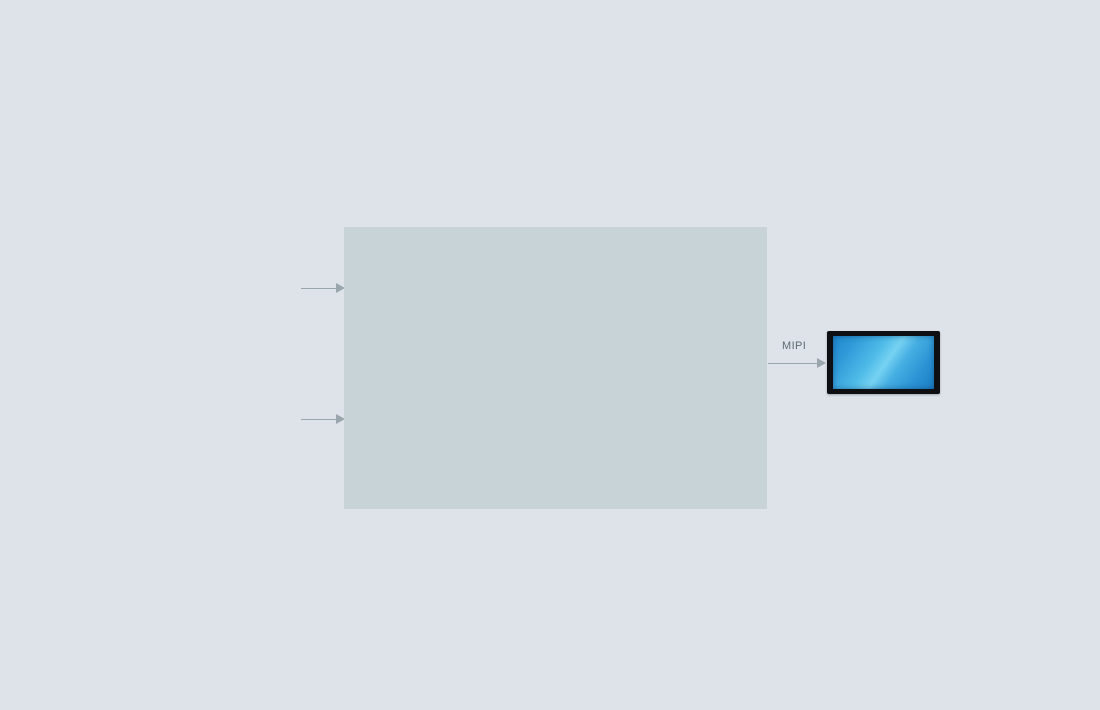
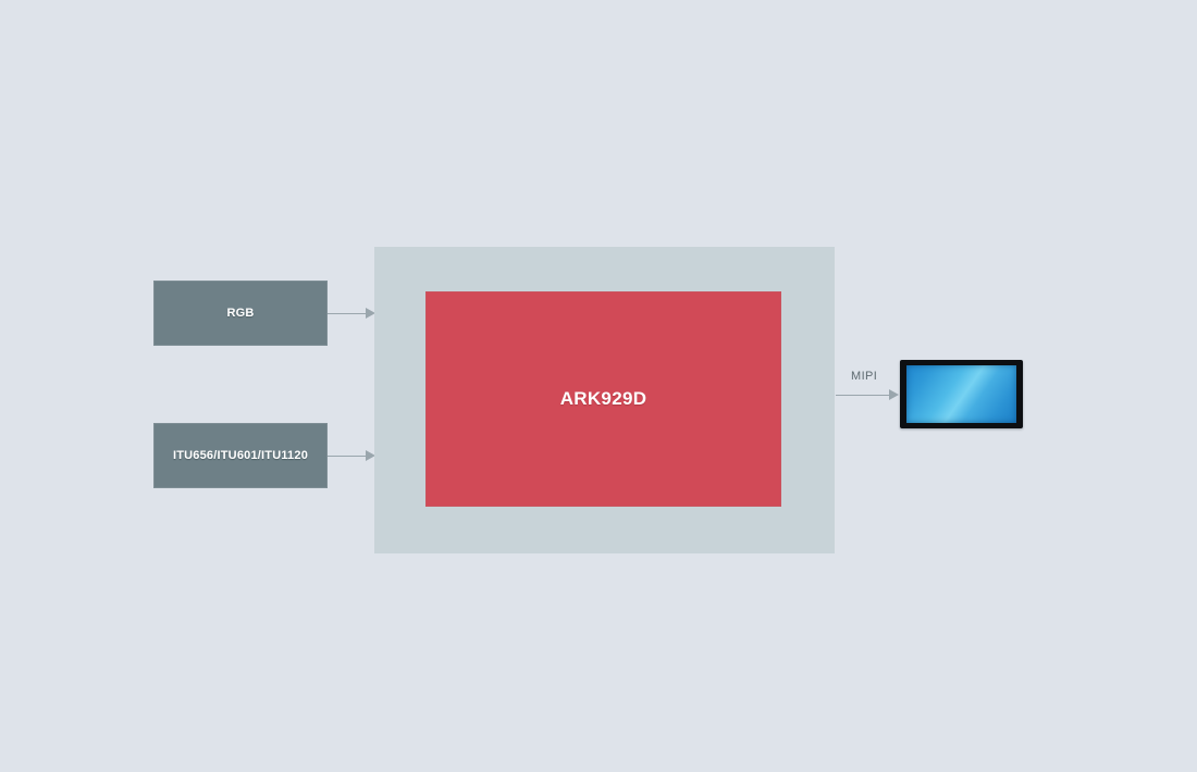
+ RGB
+ ITU656/ITU601/ITU1120
+ ARK929D
  MIPI
